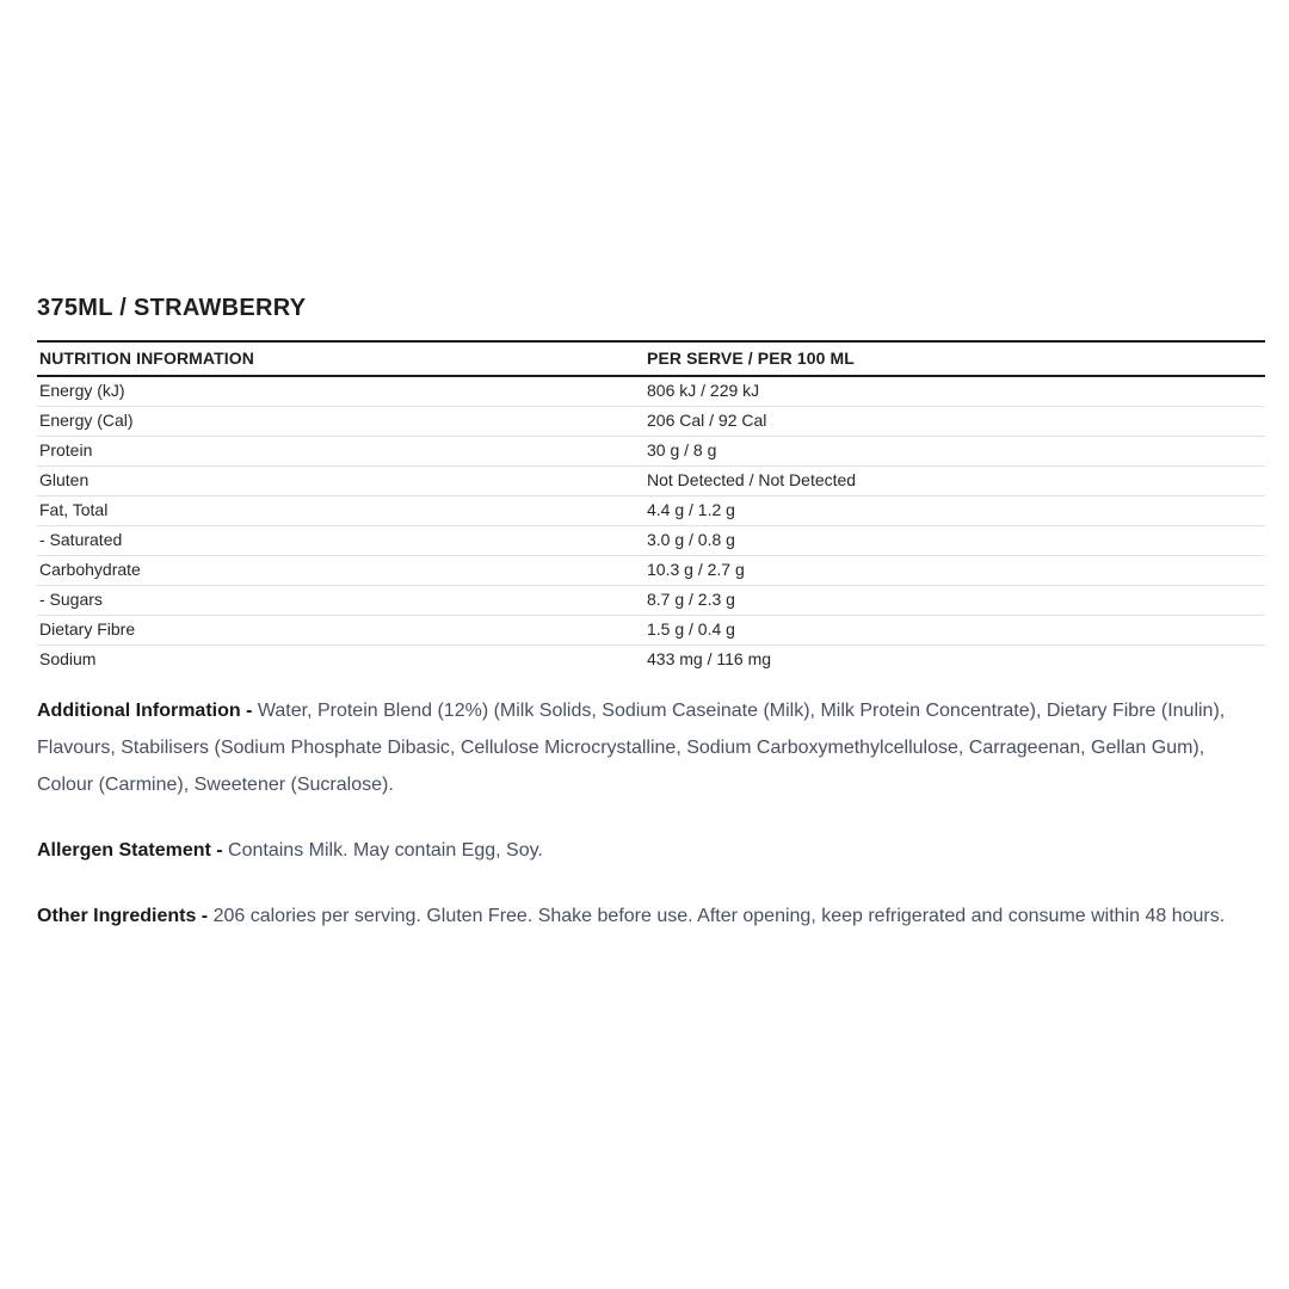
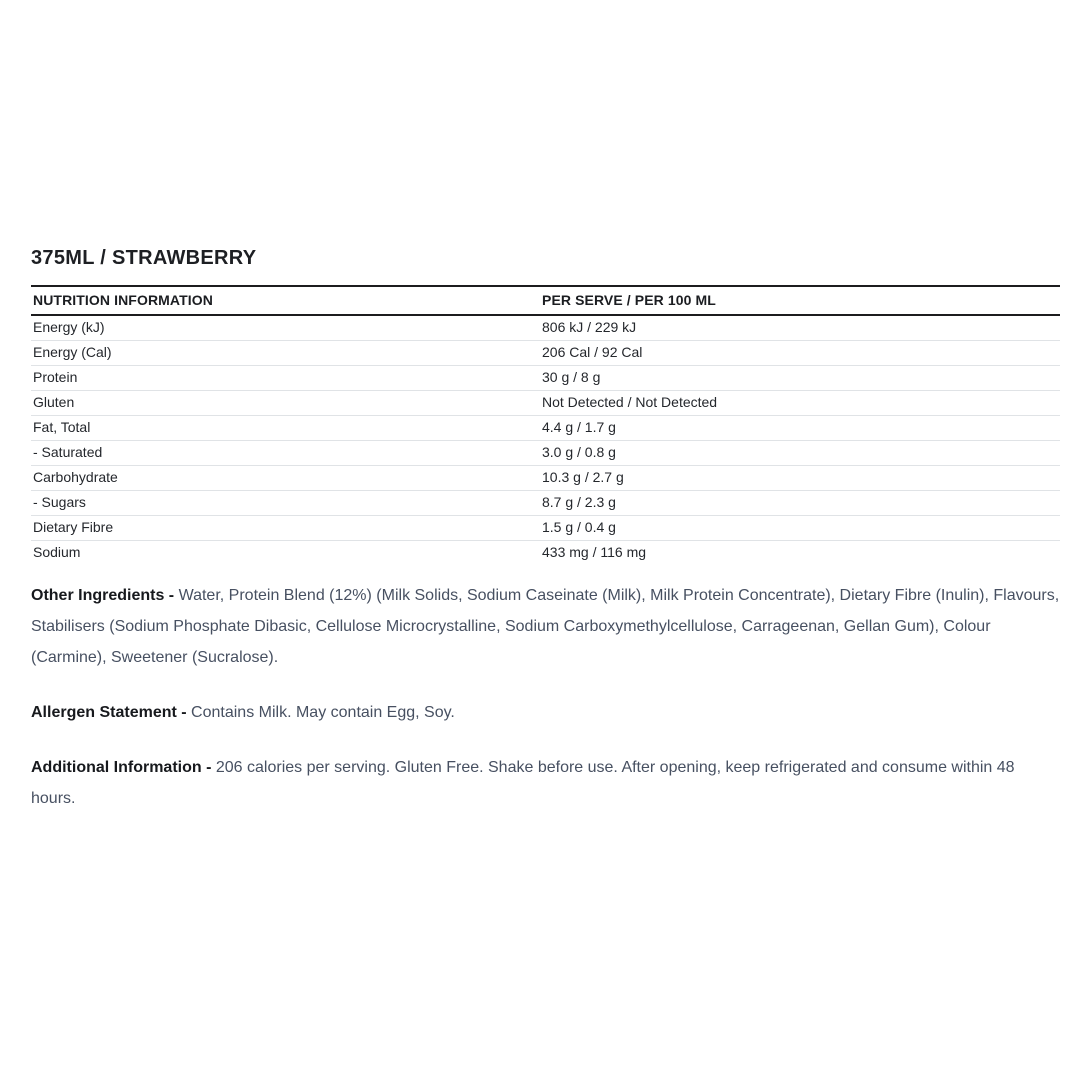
  375ML / STRAWBERRY
  NUTRITION INFORMATION	PER SERVE / PER 100 ML
  Energy (kJ)	806 kJ / 229 kJ
  Energy (Cal)	206 Cal / 92 Cal
  Protein	30 g / 8 g
  Gluten	Not Detected / Not Detected
- Fat, Total	4.4 g / 1.2 g
+ Fat, Total	4.4 g / 1.7 g
  - Saturated	3.0 g / 0.8 g
  Carbohydrate	10.3 g / 2.7 g
  - Sugars	8.7 g / 2.3 g
  Dietary Fibre	1.5 g / 0.4 g
  Sodium	433 mg / 116 mg
- Additional Information - Water, Protein Blend (12%) (Milk Solids, Sodium Caseinate (Milk), Milk Protein Concentrate), Dietary Fibre (Inulin), Flavours, Stabilisers (Sodium Phosphate Dibasic, Cellulose Microcrystalline, Sodium Carboxymethylcellulose, Carrageenan, Gellan Gum), Colour (Carmine), Sweetener (Sucralose).
+ Other Ingredients - Water, Protein Blend (12%) (Milk Solids, Sodium Caseinate (Milk), Milk Protein Concentrate), Dietary Fibre (Inulin), Flavours, Stabilisers (Sodium Phosphate Dibasic, Cellulose Microcrystalline, Sodium Carboxymethylcellulose, Carrageenan, Gellan Gum), Colour (Carmine), Sweetener (Sucralose).
  Allergen Statement - Contains Milk. May contain Egg, Soy.
- Other Ingredients - 206 calories per serving. Gluten Free. Shake before use. After opening, keep refrigerated and consume within 48 hours.
+ Additional Information - 206 calories per serving. Gluten Free. Shake before use. After opening, keep refrigerated and consume within 48 hours.
